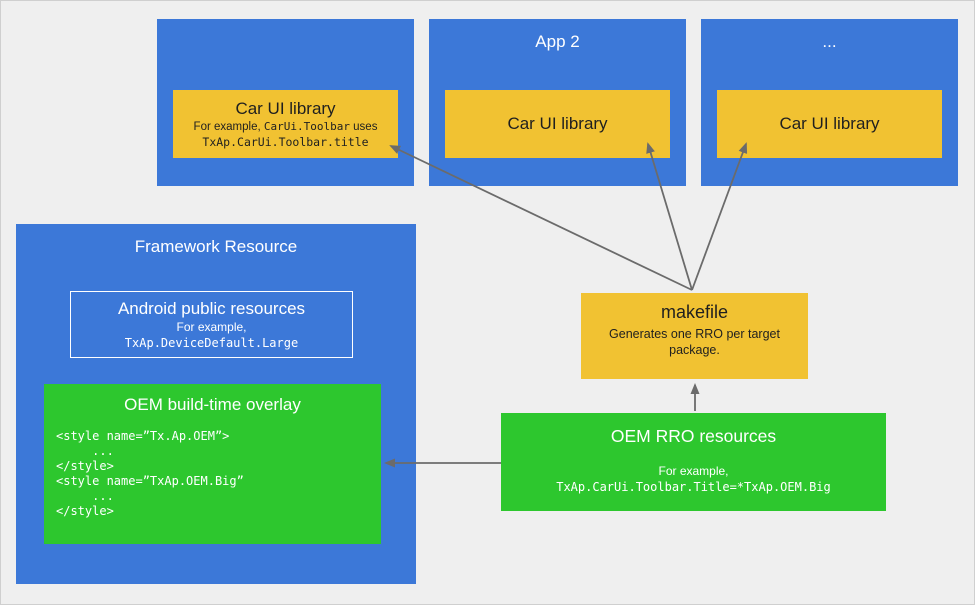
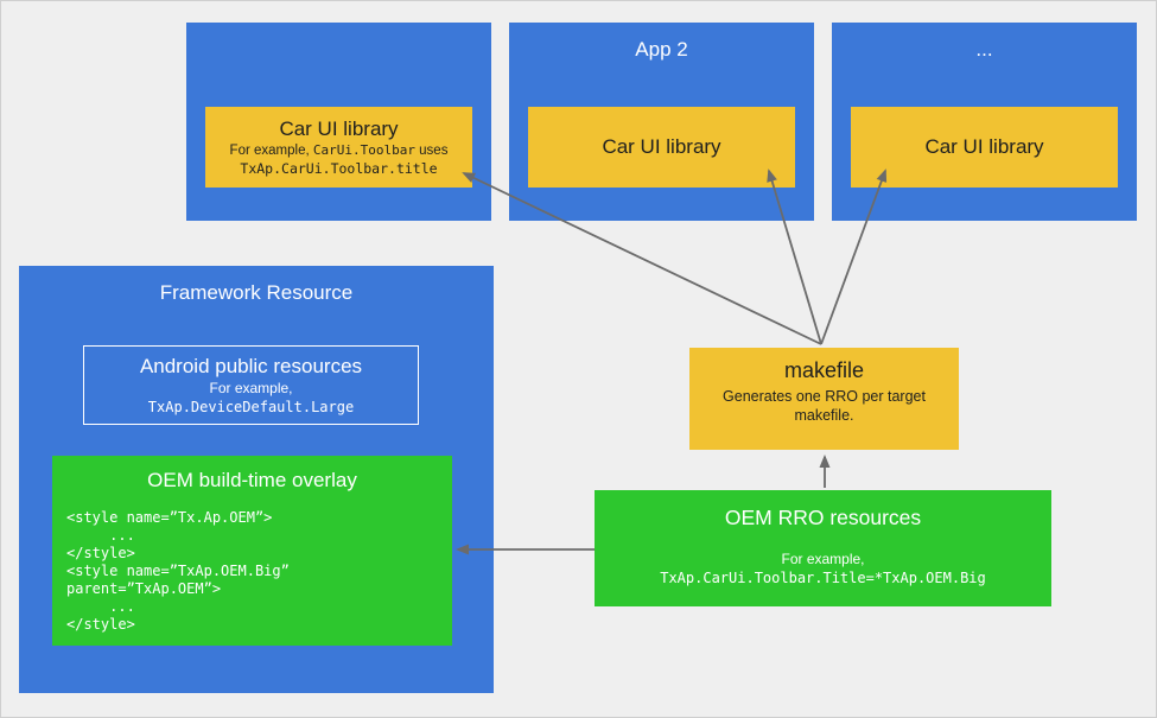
  Car UI library
  For example, CarUi.Toolbar uses
  TxAp.CarUi.Toolbar.title
  App 2
  Car UI library
  ...
  Car UI library
  Framework Resource
  Android public resources
  For example,
  TxAp.DeviceDefault.Large
  OEM build-time overlay
  <style name=”Tx.Ap.OEM”>
  ...
  </style>
  <style name=”TxAp.OEM.Big”
+ parent=”TxAp.OEM”>
  ...
  </style>
  makefile
- Generates one RRO per target package.
+ Generates one RRO per target makefile.
  OEM RRO resources
  For example,
  TxAp.CarUi.Toolbar.Title=*TxAp.OEM.Big
